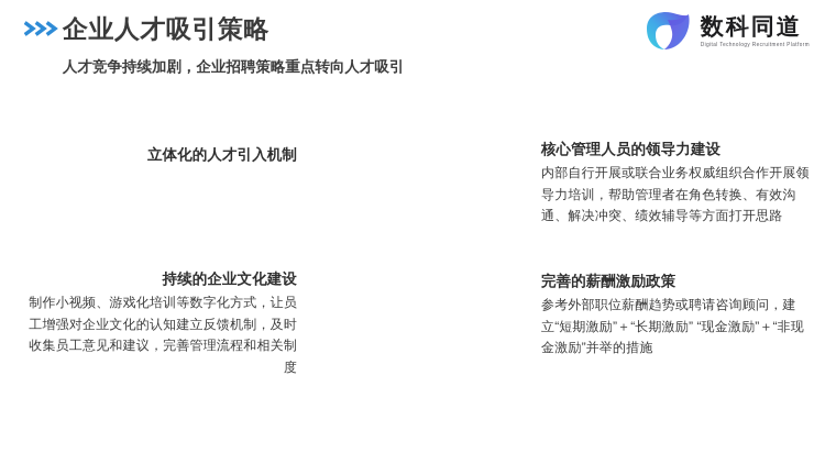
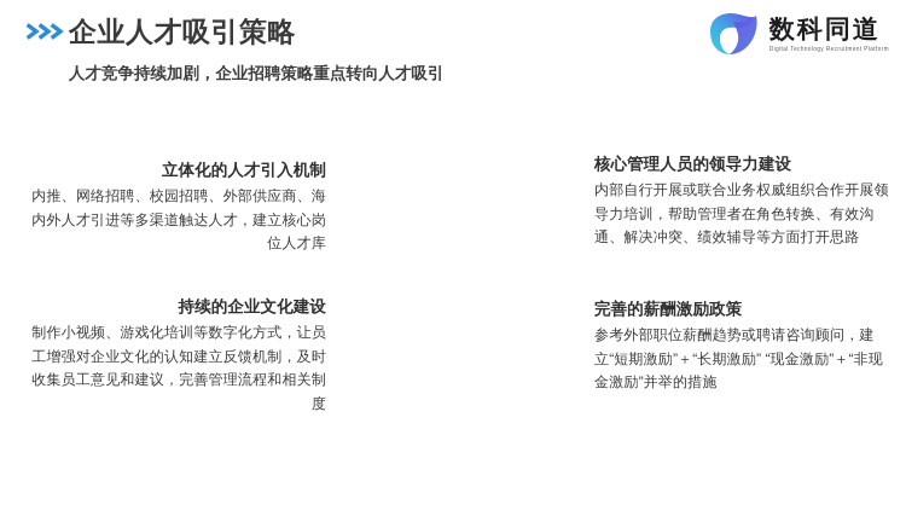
  企业人才吸引策略
  人才竞争持续加剧，企业招聘策略重点转向人才吸引
  数科同道
  立体化的人才引入机制
+ 内推、网络招聘、校园招聘、外部供应商、海内外人才引进等多渠道触达人才，建立核心岗位人才库
  持续的企业文化建设
  制作小视频、游戏化培训等数字化方式，让员工增强对企业文化的认知建立反馈机制，及时收集员工意见和建议，完善管理流程和相关制度
  核心管理人员的领导力建设
  内部自行开展或联合业务权威组织合作开展领导力培训，帮助管理者在角色转换、有效沟通、解决冲突、绩效辅导等方面打开思路
  完善的薪酬激励政策
  参考外部职位薪酬趋势或聘请咨询顾问，建立“短期激励”＋“长期激励” “现金激励”＋“非现金激励”并举的措施
